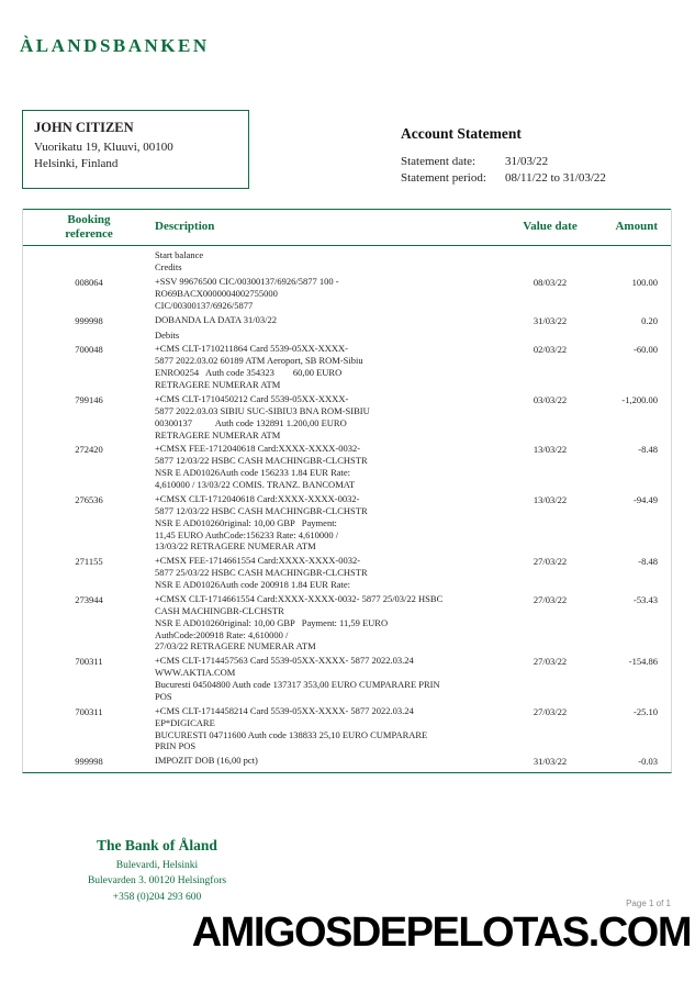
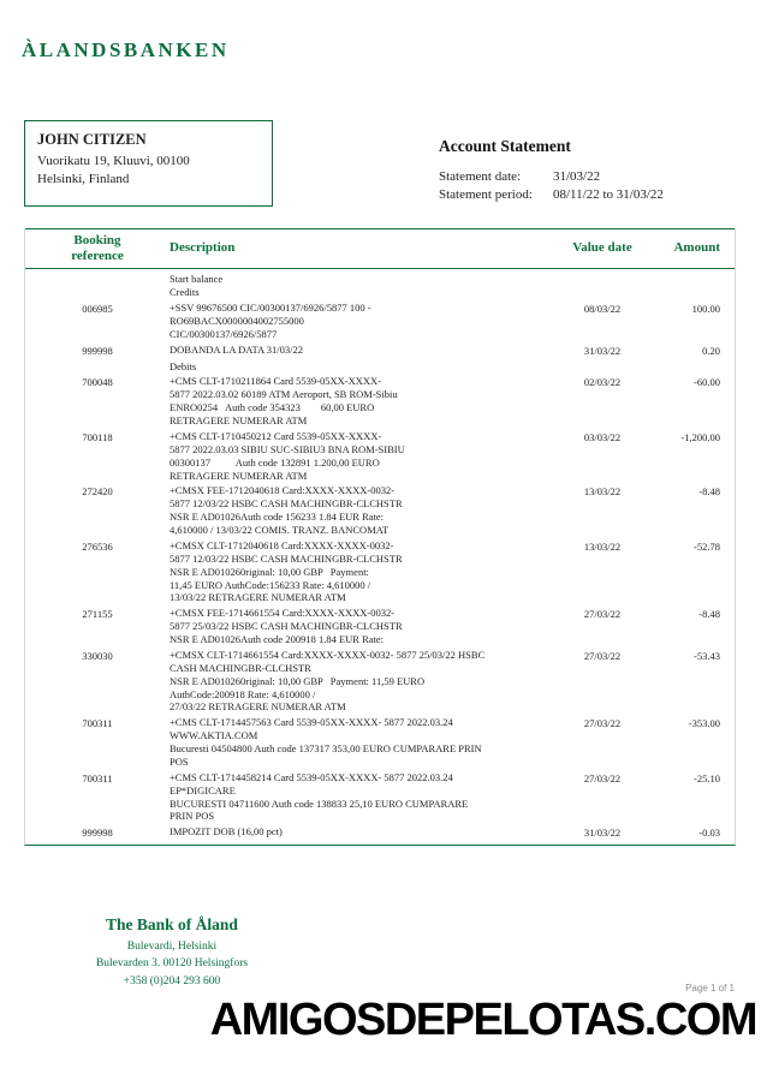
  ÀLANDSBANKEN
  JOHN CITIZEN
  Vuorikatu 19, Kluuvi, 00100
  Helsinki, Finland
  Account Statement
  Statement date:
  31/03/22
  Statement period:
  08/11/22 to 31/03/22
  Booking
  reference
  Description
  Value date
  Amount
  Start balance
  Credits
- 008064
+ 006985
  +SSV 99676500 CIC/00300137/6926/5877 100 -
  RO69BACX0000004002755000
  CIC/00300137/6926/5877
  08/03/22
  100.00
  999998
  DOBANDA LA DATA 31/03/22
  31/03/22
  0.20
  Debits
  700048
  +CMS CLT-1710211864 Card 5539-05XX-XXXX-
  5877 2022.03.02 60189 ATM Aeroport, SB ROM-Sibiu
  ENRO0254 Auth code 354323 60,00 EURO
  RETRAGERE NUMERAR ATM
  02/03/22
  -60.00
- 799146
+ 700118
  +CMS CLT-1710450212 Card 5539-05XX-XXXX-
  5877 2022.03.03 SIBIU SUC-SIBIU3 BNA ROM-SIBIU
  00300137 Auth code 132891 1.200,00 EURO
  RETRAGERE NUMERAR ATM
  03/03/22
  -1,200.00
  272420
  +CMSX FEE-1712040618 Card:XXXX-XXXX-0032-
  5877 12/03/22 HSBC CASH MACHINGBR-CLCHSTR
  NSR E AD01026Auth code 156233 1.84 EUR Rate:
  4,610000 / 13/03/22 COMIS. TRANZ. BANCOMAT
  13/03/22
  -8.48
  276536
  +CMSX CLT-1712040618 Card:XXXX-XXXX-0032-
  5877 12/03/22 HSBC CASH MACHINGBR-CLCHSTR
  NSR E AD010260riginal: 10,00 GBP Payment:
  11,45 EURO AuthCode:156233 Rate: 4,610000 /
  13/03/22 RETRAGERE NUMERAR ATM
  13/03/22
- -94.49
+ -52.78
  271155
  +CMSX FEE-1714661554 Card:XXXX-XXXX-0032-
  5877 25/03/22 HSBC CASH MACHINGBR-CLCHSTR
  NSR E AD01026Auth code 200918 1.84 EUR Rate:
  27/03/22
  -8.48
- 273944
+ 330030
  +CMSX CLT-1714661554 Card:XXXX-XXXX-0032- 5877 25/03/22 HSBC
  CASH MACHINGBR-CLCHSTR
  NSR E AD010260riginal: 10,00 GBP Payment: 11,59 EURO
  AuthCode:200918 Rate: 4,610000 /
  27/03/22 RETRAGERE NUMERAR ATM
  27/03/22
  -53.43
  700311
  +CMS CLT-1714457563 Card 5539-05XX-XXXX- 5877 2022.03.24
  WWW.AKTIA.COM
  Bucuresti 04504800 Auth code 137317 353,00 EURO CUMPARARE PRIN
  POS
  27/03/22
- -154.86
+ -353.00
  700311
  +CMS CLT-1714458214 Card 5539-05XX-XXXX- 5877 2022.03.24
  EP*DIGICARE
  BUCURESTI 04711600 Auth code 138833 25,10 EURO CUMPARARE
  PRIN POS
  27/03/22
  -25.10
  999998
  IMPOZIT DOB (16,00 pct)
  31/03/22
  -0.03
  The Bank of Åland
  Bulevardi, Helsinki
  Bulevarden 3. 00120 Helsingfors
  +358 (0)204 293 600
  Page 1 of 1
  AMIGOSDEPELOTAS.COM
